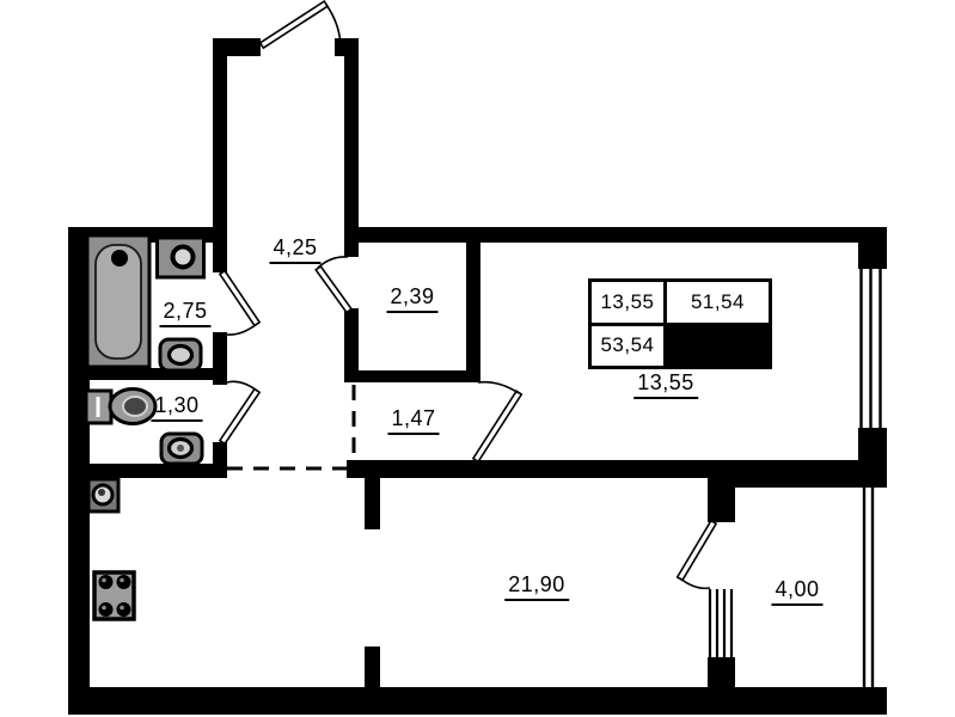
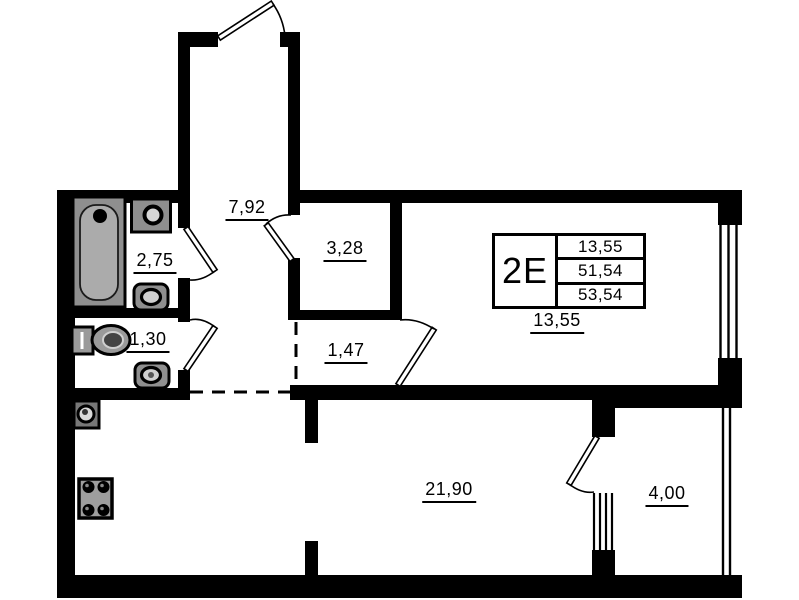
- 4,25
+ 7,92
- 2,39
+ 3,28
  2,75
  1,30
  1,47
  13,55
  21,90
  4,00
+ 2E
  13,55
  51,54
  53,54
